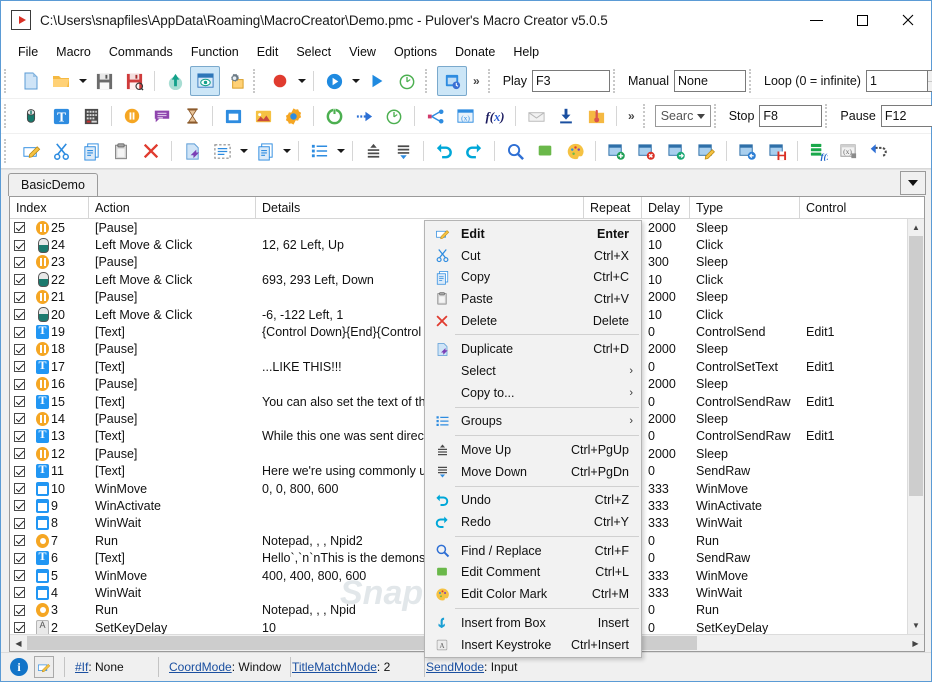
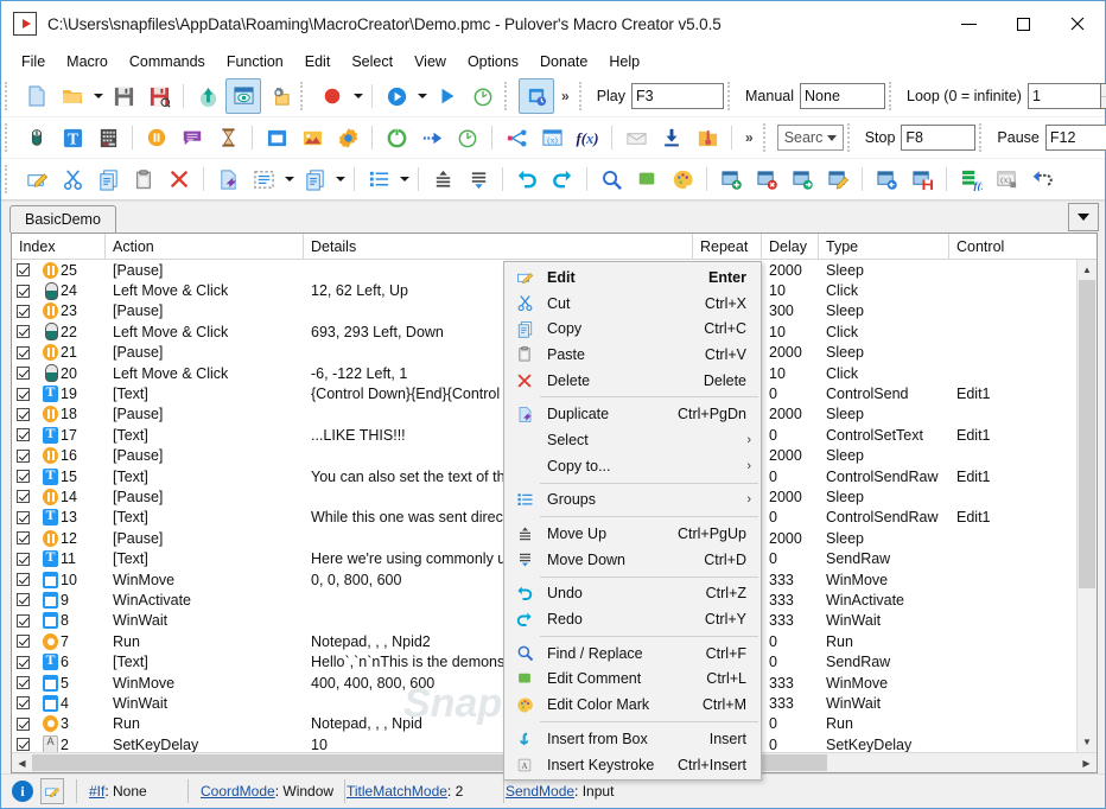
  C:\Users\snapfiles\AppData\Roaming\MacroCreator\Demo.pmc - Pulover's Macro Creator v5.0.5
  File
  Macro
  Commands
  Function
  Edit
  Select
  View
  Options
  Donate
  Help
  »
  Play
  F3
  Manual
  None
  Loop (0 = infinite)
  1
  T
  (x)
  f(x)
  »
  Searc
  Stop
  F8
  Pause
  F12
  (x)
  BasicDemo
  Index
  Action
  Details
  Repeat
  Delay
  Type
  Control
  25
  [Pause]
  2000
  Sleep
  24
  Left Move & Click
  12, 62 Left, Up
  10
  Click
  23
  [Pause]
  300
  Sleep
  22
  Left Move & Click
  693, 293 Left, Down
  10
  Click
  21
  [Pause]
  2000
  Sleep
  20
  Left Move & Click
  -6, -122 Left, 1
  10
  Click
  19
  [Text]
  {Control Down}{End}{Control
  0
  ControlSend
  Edit1
  18
  [Pause]
  2000
  Sleep
  17
  [Text]
  ...LIKE THIS!!!
  0
  ControlSetText
  Edit1
  16
  [Pause]
  2000
  Sleep
  15
  [Text]
  You can also set the text of th
  0
  ControlSendRaw
  Edit1
  14
  [Pause]
  2000
  Sleep
  13
  [Text]
  While this one was sent direc
  0
  ControlSendRaw
  Edit1
  12
  [Pause]
  2000
  Sleep
  11
  [Text]
  Here we're using commonly u
  0
  SendRaw
  10
  WinMove
  0, 0, 800, 600
  333
  WinMove
  9
  WinActivate
  333
  WinActivate
  8
  WinWait
  333
  WinWait
  7
  Run
  Notepad, , , Npid2
  0
  Run
  6
  [Text]
  Hello`,`n`nThis is the demons
  0
  SendRaw
  5
  WinMove
  400, 400, 800, 600
  333
  WinMove
  4
  WinWait
  333
  WinWait
  3
  Run
  Notepad, , , Npid
  0
  Run
  2
  SetKeyDelay
  10
  0
  SetKeyDelay
  ▲
  ▼
  ◀
  ▶
  Edit
  Enter
  Cut
  Ctrl+X
  Copy
  Ctrl+C
  Paste
  Ctrl+V
  Delete
  Delete
  Duplicate
- Ctrl+D
+ Ctrl+PgDn
  Select
  ›
  Copy to...
  ›
  Groups
  ›
  Move Up
  Ctrl+PgUp
  Move Down
- Ctrl+PgDn
+ Ctrl+D
  Undo
  Ctrl+Z
  Redo
  Ctrl+Y
  Find / Replace
  Ctrl+F
  Edit Comment
  Ctrl+L
  Edit Color Mark
  Ctrl+M
  Insert from Box
  Insert
  A
  Insert Keystroke
  Ctrl+Insert
  i
  #If
  : None
  CoordMode
  : Window
  TitleMatchMode
  : 2
  SendMode
  : Input
